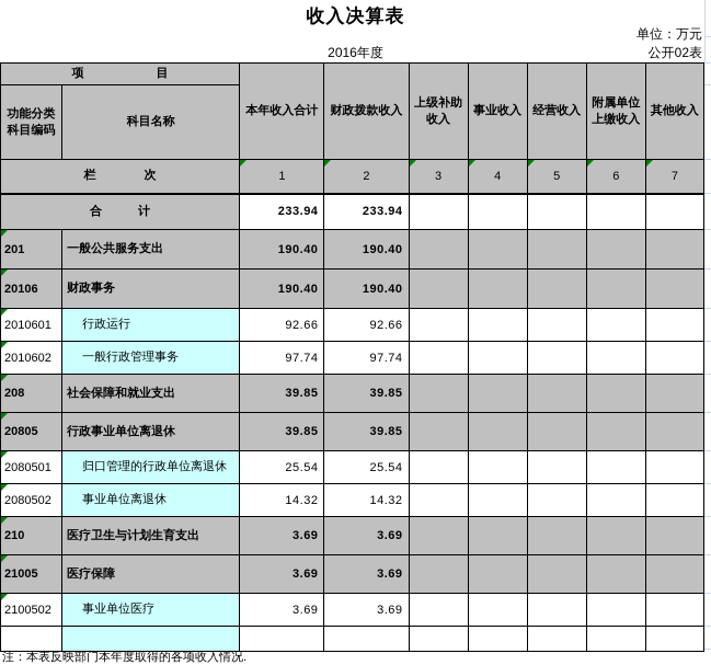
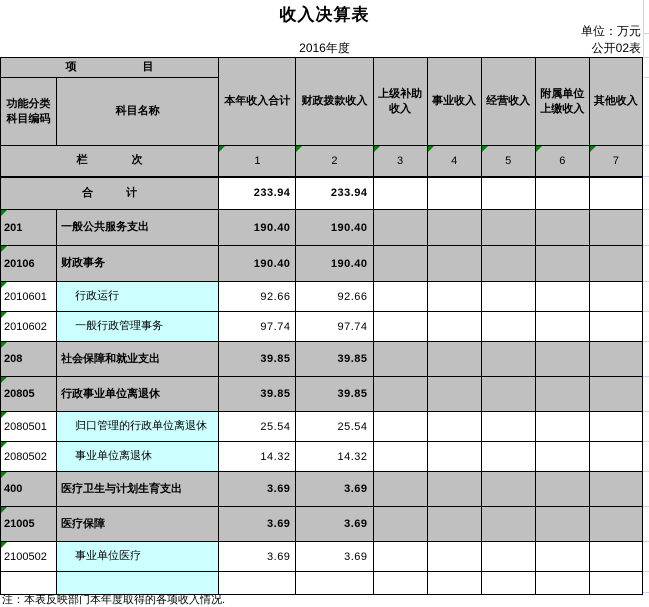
  收入决算表
  单位：万元
  2016年度
  公开02表
  项 目	本年收入合计	财政拨款收入	上级补助 收入	事业收入	经营收入	附属单位 上缴收入	其他收入
  功能分类 科目编码	科目名称
  栏 次	1	2	3	4	5	6	7
  合 计	233.94	233.94
  201	一般公共服务支出	190.40	190.40
  20106	财政事务	190.40	190.40
  2010601	行政运行	92.66	92.66
  2010602	一般行政管理事务	97.74	97.74
  208	社会保障和就业支出	39.85	39.85
  20805	行政事业单位离退休	39.85	39.85
  2080501	归口管理的行政单位离退休	25.54	25.54
  2080502	事业单位离退休	14.32	14.32
- 210	医疗卫生与计划生育支出	3.69	3.69
+ 400	医疗卫生与计划生育支出	3.69	3.69
  21005	医疗保障	3.69	3.69
  2100502	事业单位医疗	3.69	3.69
  注：本表反映部门本年度取得的各项收入情况.
